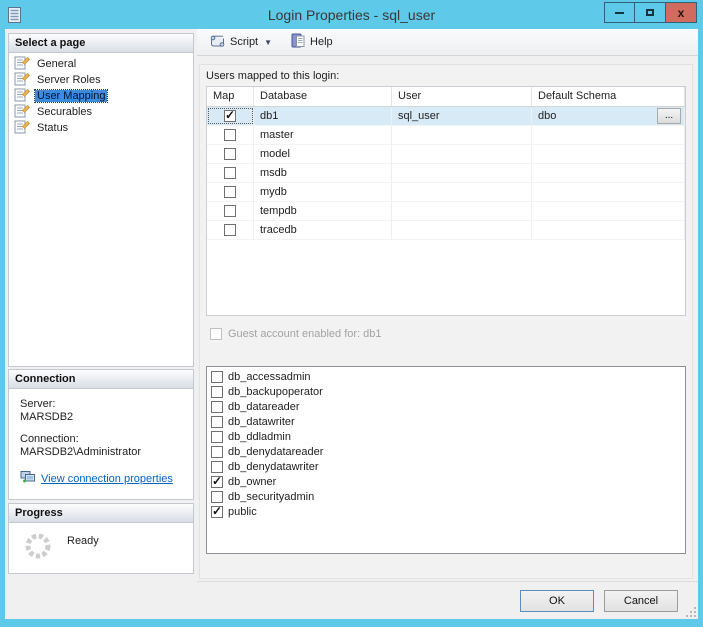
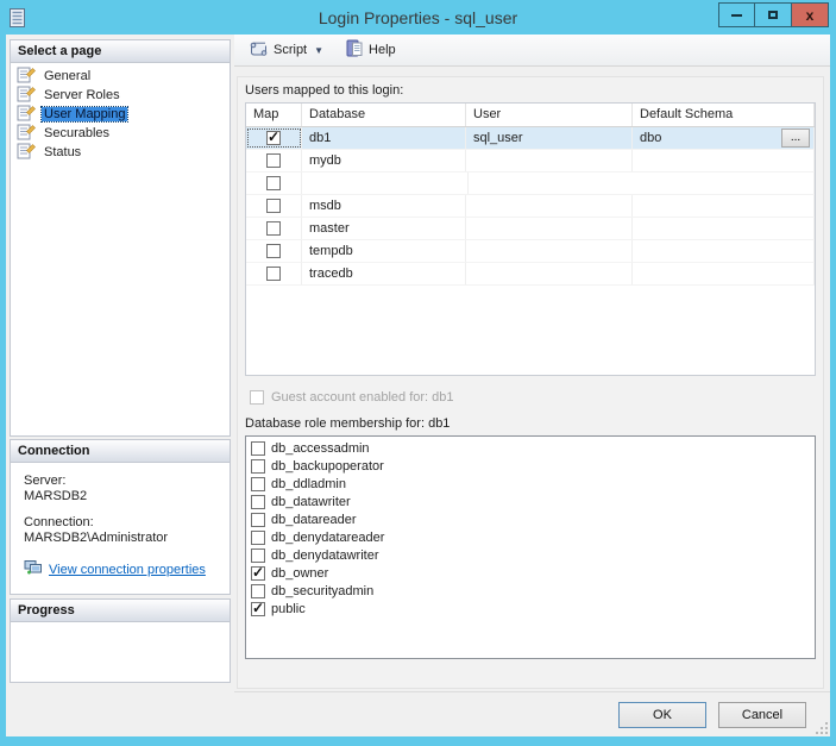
  Login Properties - sql_user
  x
  Select a page
  General
  Server Roles
  User Mapping
  Securables
  Status
  Connection
  Server:
  MARSDB2
  Connection:
  MARSDB2\Administrator
  View connection properties
  Progress
- Ready
  Script
  ▼
  Help
  Users mapped to this login:
  Map
  Database
  User
  Default Schema
  db1
  sql_user
  dbo
  ...
- master
+ mydb
- model
  msdb
- mydb
+ master
  tempdb
  tracedb
  Guest account enabled for: db1
+ Database role membership for: db1
  db_accessadmin
  db_backupoperator
- db_datareader
+ db_ddladmin
  db_datawriter
- db_ddladmin
+ db_datareader
  db_denydatareader
  db_denydatawriter
  db_owner
  db_securityadmin
  public
  OK
  Cancel
